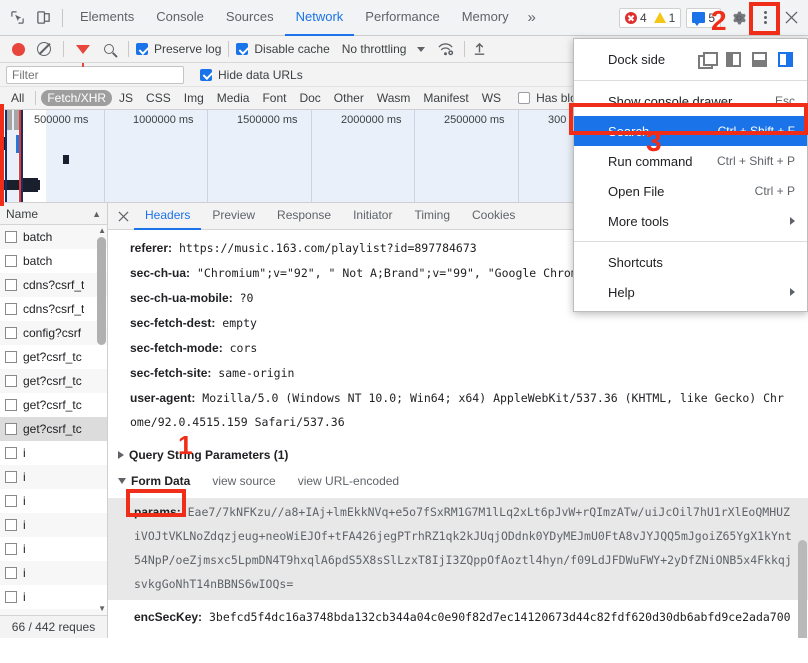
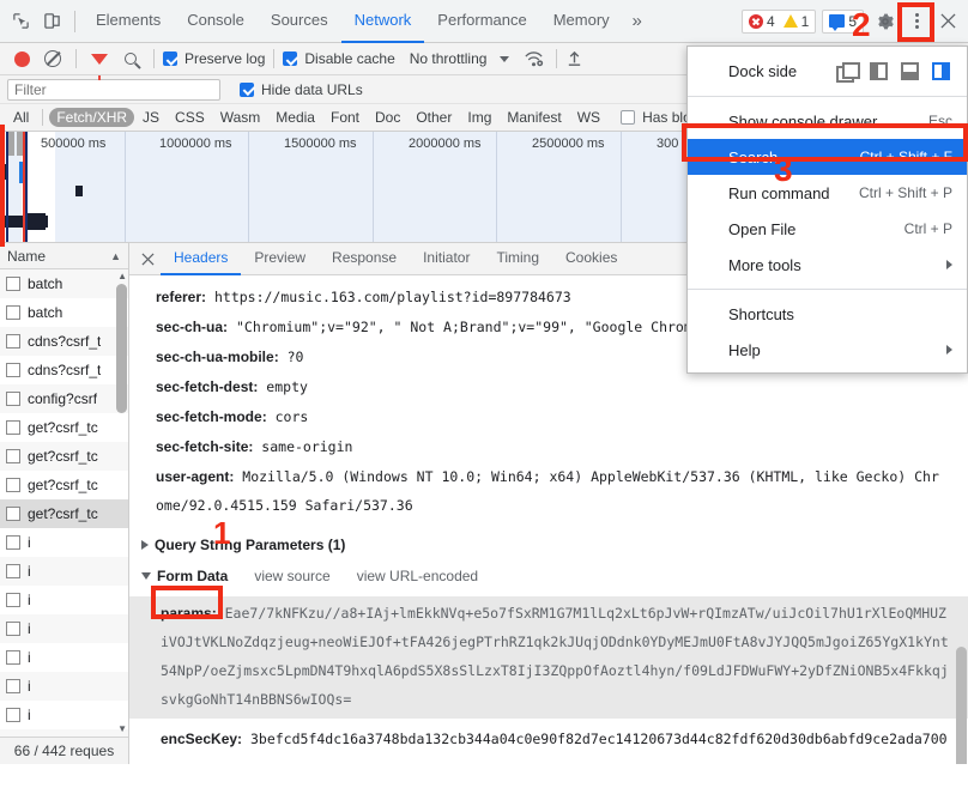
  Elements
  Console
  Sources
  Network
  Performance
  Memory
  »
  4
  1
  5
  Preserve log
  Disable cache
  No throttling
  Filter
  Hide data URLs
  All
  Fetch/XHR
  JS
  CSS
- Img
+ Wasm
  Media
  Font
  Doc
  Other
- Wasm
+ Img
  Manifest
  WS
  Has bl
  500000 ms
  1000000 ms
  1500000 ms
  2000000 ms
  2500000 ms
  300
  Name
  ▲
  batch
  batch
  cdns?csrf_t
  cdns?csrf_t
  config?csrf
  get?csrf_tc
  get?csrf_tc
  get?csrf_tc
  get?csrf_tc
  i
  i
  i
  i
  i
  i
  i
  ▲
  ▼
  66 / 442 reques
  Headers
  Preview
  Response
  Initiator
  Timing
  Cookies
  referer: https://music.163.com/playlist?id=897784673
  sec-ch-ua: "Chromium";v="92", " Not A;Brand";v="99", "Google Chro
  sec-ch-ua-mobile: ?0
  sec-fetch-dest: empty
  sec-fetch-mode: cors
  sec-fetch-site: same-origin
  user-agent: Mozilla/5.0 (Windows NT 10.0; Win64; x64) AppleWebKit/537.36 (KHTML, like Gecko) Chrome/92.0.4515.159 Safari/537.36
  Query String Parameters (1)
  Form Data
  view source
  view URL-encoded
  params: Eae7/7kNFKzu//a8+IAj+lmEkkNVq+e5o7fSxRM1G7M1lLq2xLt6pJvW+rQImzATw/uiJcOil7hU1rXlEoQMHUZiVOJtVKLNoZdqzjeug+neoWiEJOf+tFA426jegPTrhRZ1qk2kJUqjODdnk0YDyMEJmU0FtA8vJYJQQ5mJgoiZ65YgX1kYnt54NpP/oeZjmsxc5LpmDN4T9hxqlA6pdS5X8sSlLzxT8IjI3ZQppOfAoztl4hyn/f09LdJFDWuFWY+2yDfZNiONB5x4FkkqjsvkgGoNhT14nBBNS6wIOQs=
  Dock side
  Show console drawer
  Esc
  Search
  Ctrl + Shift + F
  Run command
  Ctrl + Shift + P
  Open File
  Ctrl + P
  More tools
  Shortcuts
  Help
  2
  3
  1
